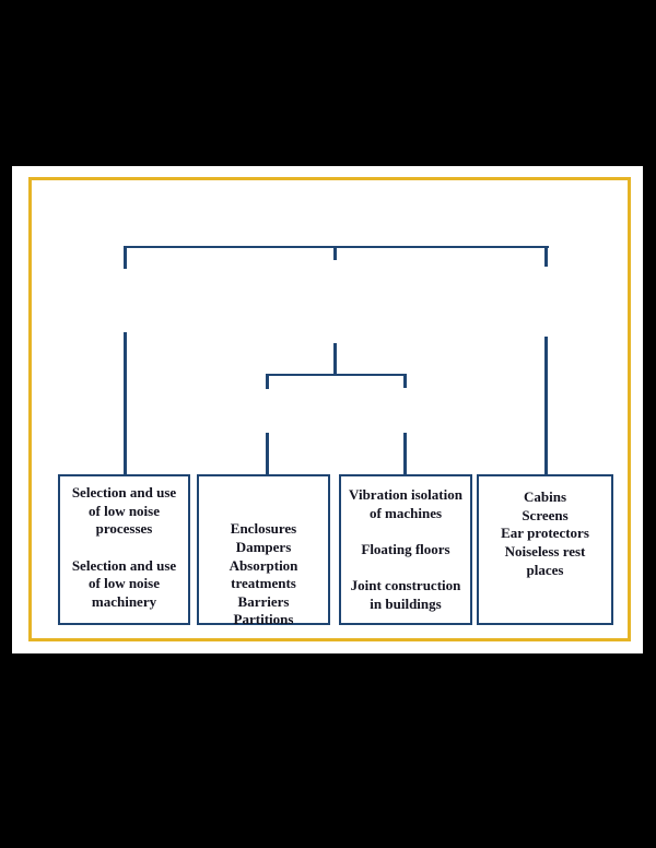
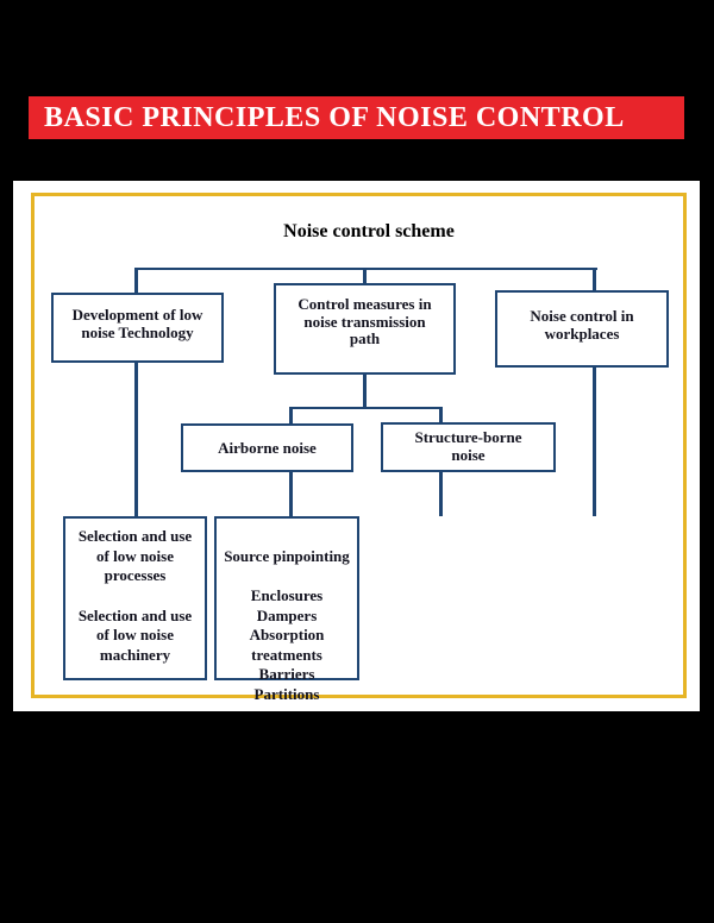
+ BASIC PRINCIPLES OF NOISE CONTROL
+ Noise control scheme
+ Development of low
+ noise Technology
+ Control measures in
+ noise transmission
+ path
+ Noise control in
+ workplaces
+ Airborne noise
+ Structure-borne
+ noise
  Selection and use
  of low noise
  processes
  Selection and use
  of low noise
  machinery
+ Source pinpointing
  Enclosures
  Dampers
  Absorption
  treatments
  Barriers
  Partitions
- Vibration isolation
- of machines
- Floating floors
- Joint construction
- in buildings
- Cabins
- Screens
- Ear protectors
- Noiseless rest
- places
